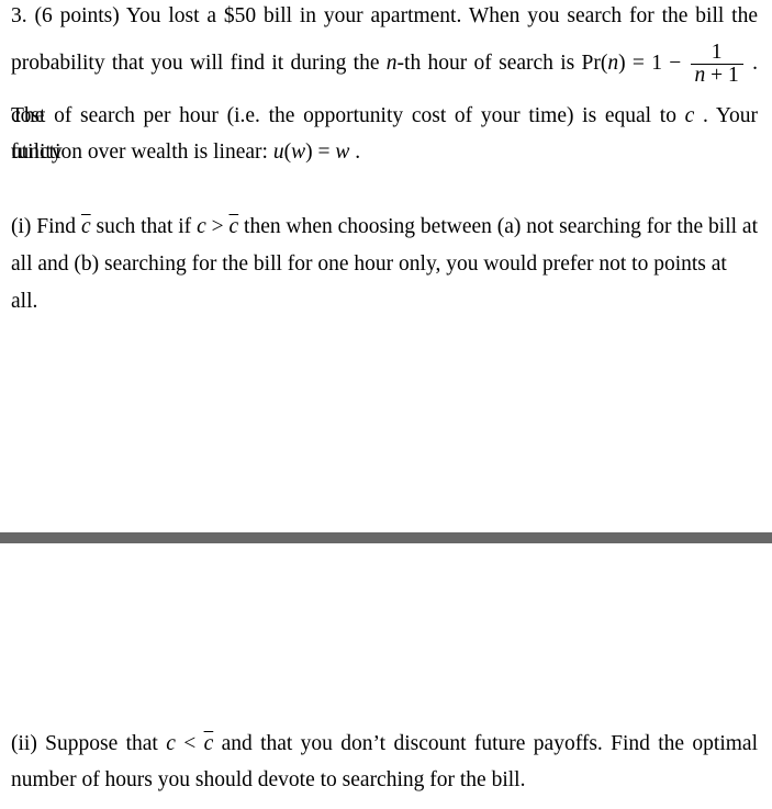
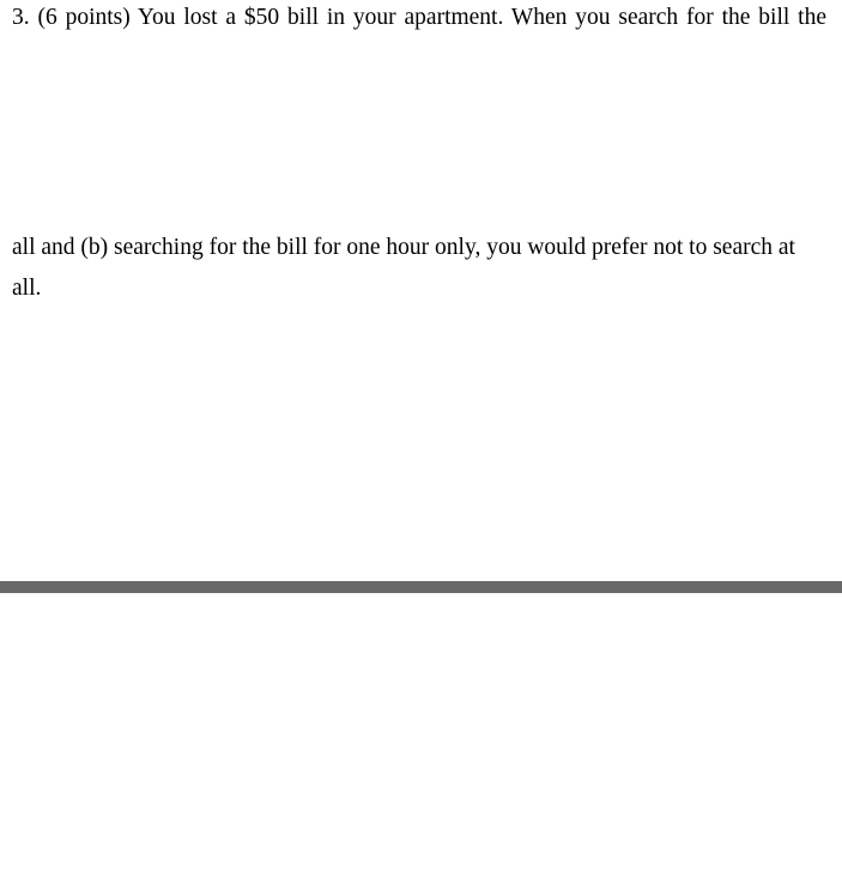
  3. (6 points) You lost a $50 bill in your apartment. When you search for the bill the
- probability that you will find it during the n-th hour of search is Pr(n) = 1 −
- 1
- n + 1
- . The
- cost of search per hour (i.e. the opportunity cost of your time) is equal to c . Your utility
- function over wealth is linear: u(w) = w .
- (i) Find c such that if c > c then when choosing between (a) not searching for the bill at
- all and (b) searching for the bill for one hour only, you would prefer not to points at all.
+ all and (b) searching for the bill for one hour only, you would prefer not to search at all.
- (ii) Suppose that c < c and that you don’t discount future payoffs. Find the optimal
- number of hours you should devote to searching for the bill.
